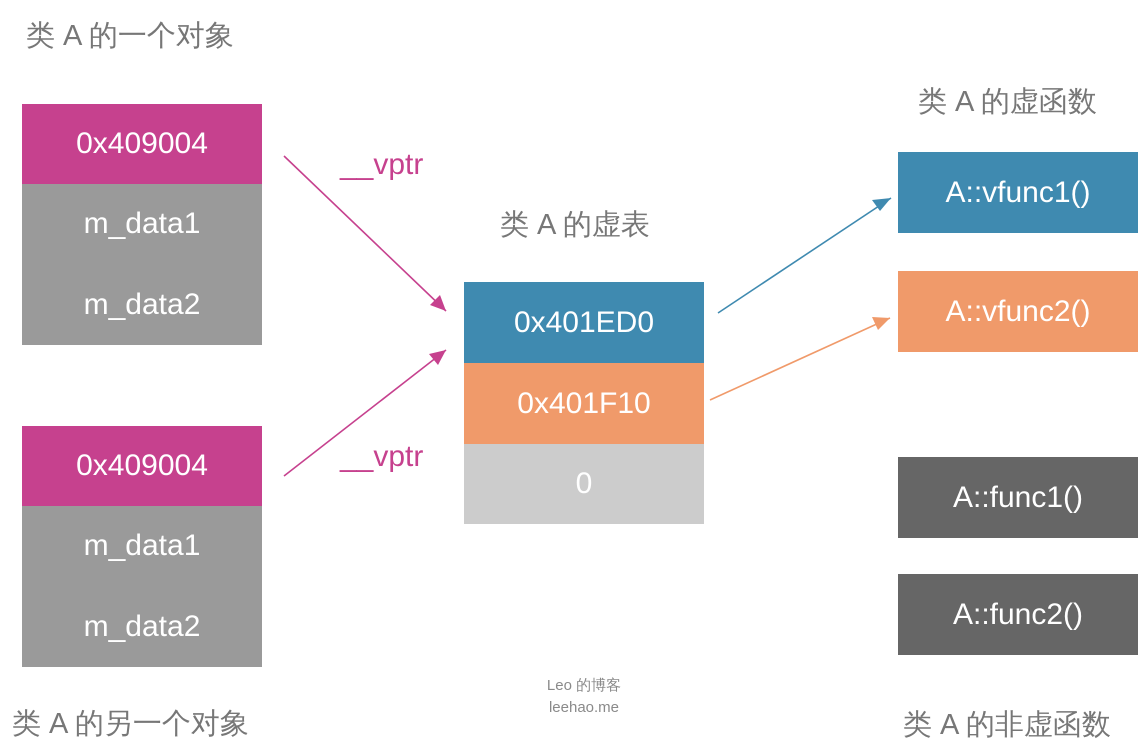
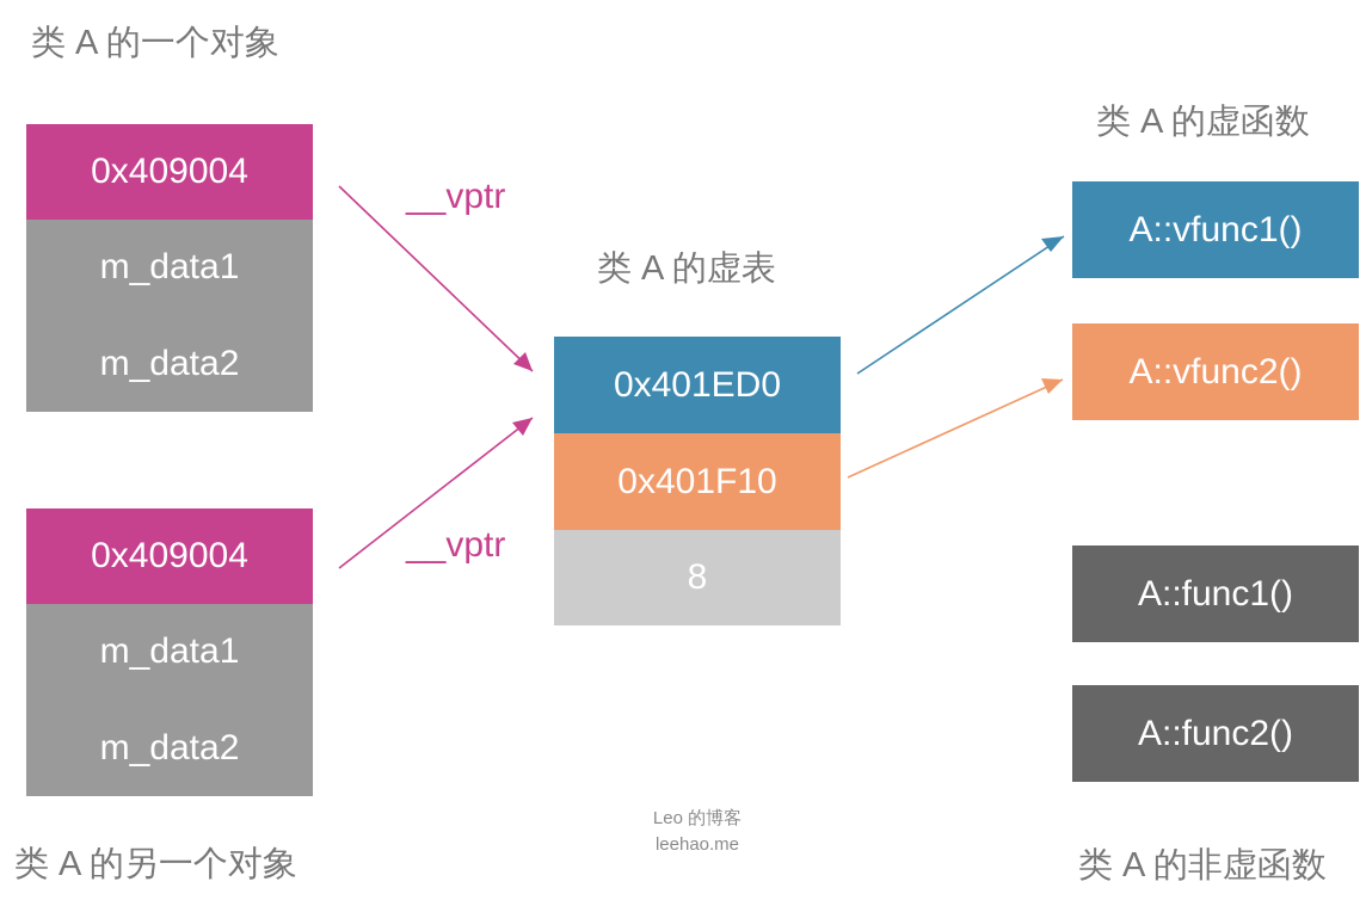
  类 A 的一个对象
  类 A 的另一个对象
  类 A 的虚表
  类 A 的虚函数
  类 A 的非虚函数
  0x409004
  m_data1
  m_data2
  0x409004
  m_data1
  m_data2
  0x401ED0
  0x401F10
- 0
+ 8
  A::vfunc1()
  A::vfunc2()
  A::func1()
  A::func2()
  __vptr
  __vptr
  Leo 的博客
  leehao.me
